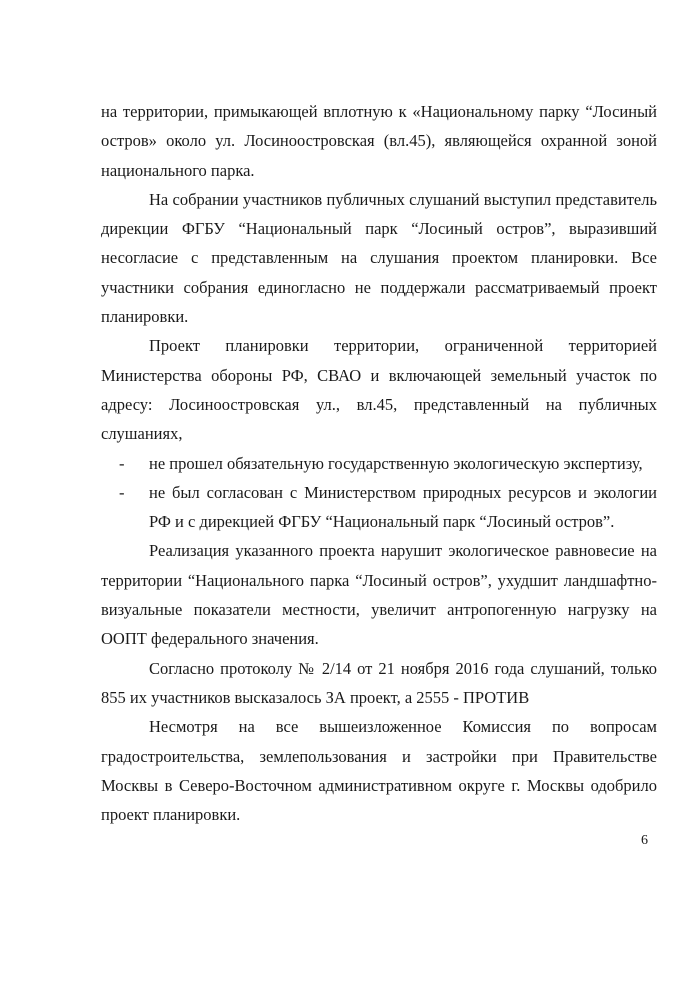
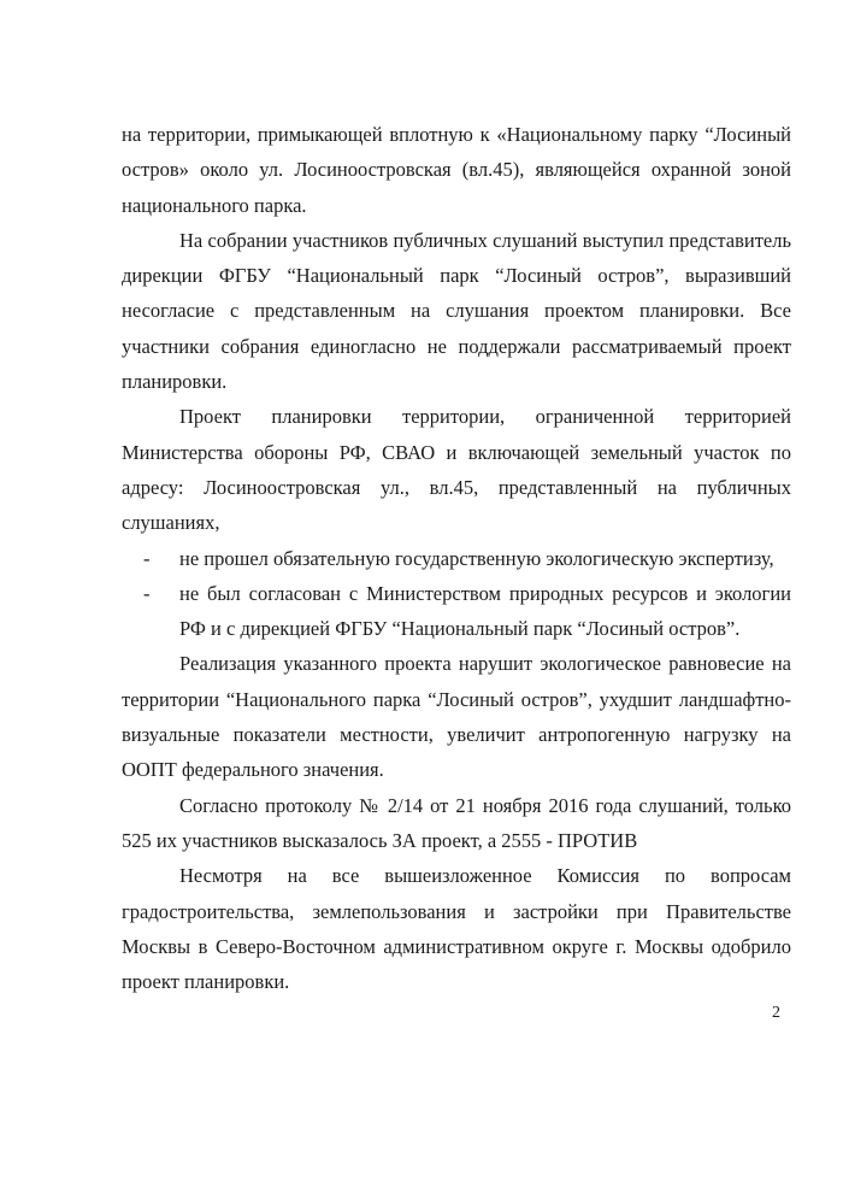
  на территории, примыкающей вплотную к «Национальному парку “Лосиный остров» около ул. Лосиноостровская (вл.45), являющейся охранной зоной национального парка.
  На собрании участников публичных слушаний выступил представитель дирекции ФГБУ “Национальный парк “Лосиный остров”, выразивший несогласие с представленным на слушания проектом планировки. Все участники собрания единогласно не поддержали рассматриваемый проект планировки.
  Проект планировки территории, ограниченной территорией Министерства обороны РФ, СВАО и включающей земельный участок по адресу: Лосиноостровская ул., вл.45, представленный на публичных слушаниях,
  -
  не прошел обязательную государственную экологическую экспертизу,
  -
  не был согласован с Министерством природных ресурсов и экологии РФ и с дирекцией ФГБУ “Национальный парк “Лосиный остров”.
  Реализация указанного проекта нарушит экологическое равновесие на территории “Национального парка “Лосиный остров”, ухудшит ландшафтно-визуальные показатели местности, увеличит антропогенную нагрузку на ООПТ федерального значения.
- Согласно протоколу № 2/14 от 21 ноября 2016 года слушаний, только 855 их участников высказалось ЗА проект, а 2555 - ПРОТИВ
+ Согласно протоколу № 2/14 от 21 ноября 2016 года слушаний, только 525 их участников высказалось ЗА проект, а 2555 - ПРОТИВ
  Несмотря на все вышеизложенное Комиссия по вопросам градостроительства, землепользования и застройки при Правительстве Москвы в Северо-Восточном административном округе г. Москвы одобрило проект планировки.
- 6
+ 2
